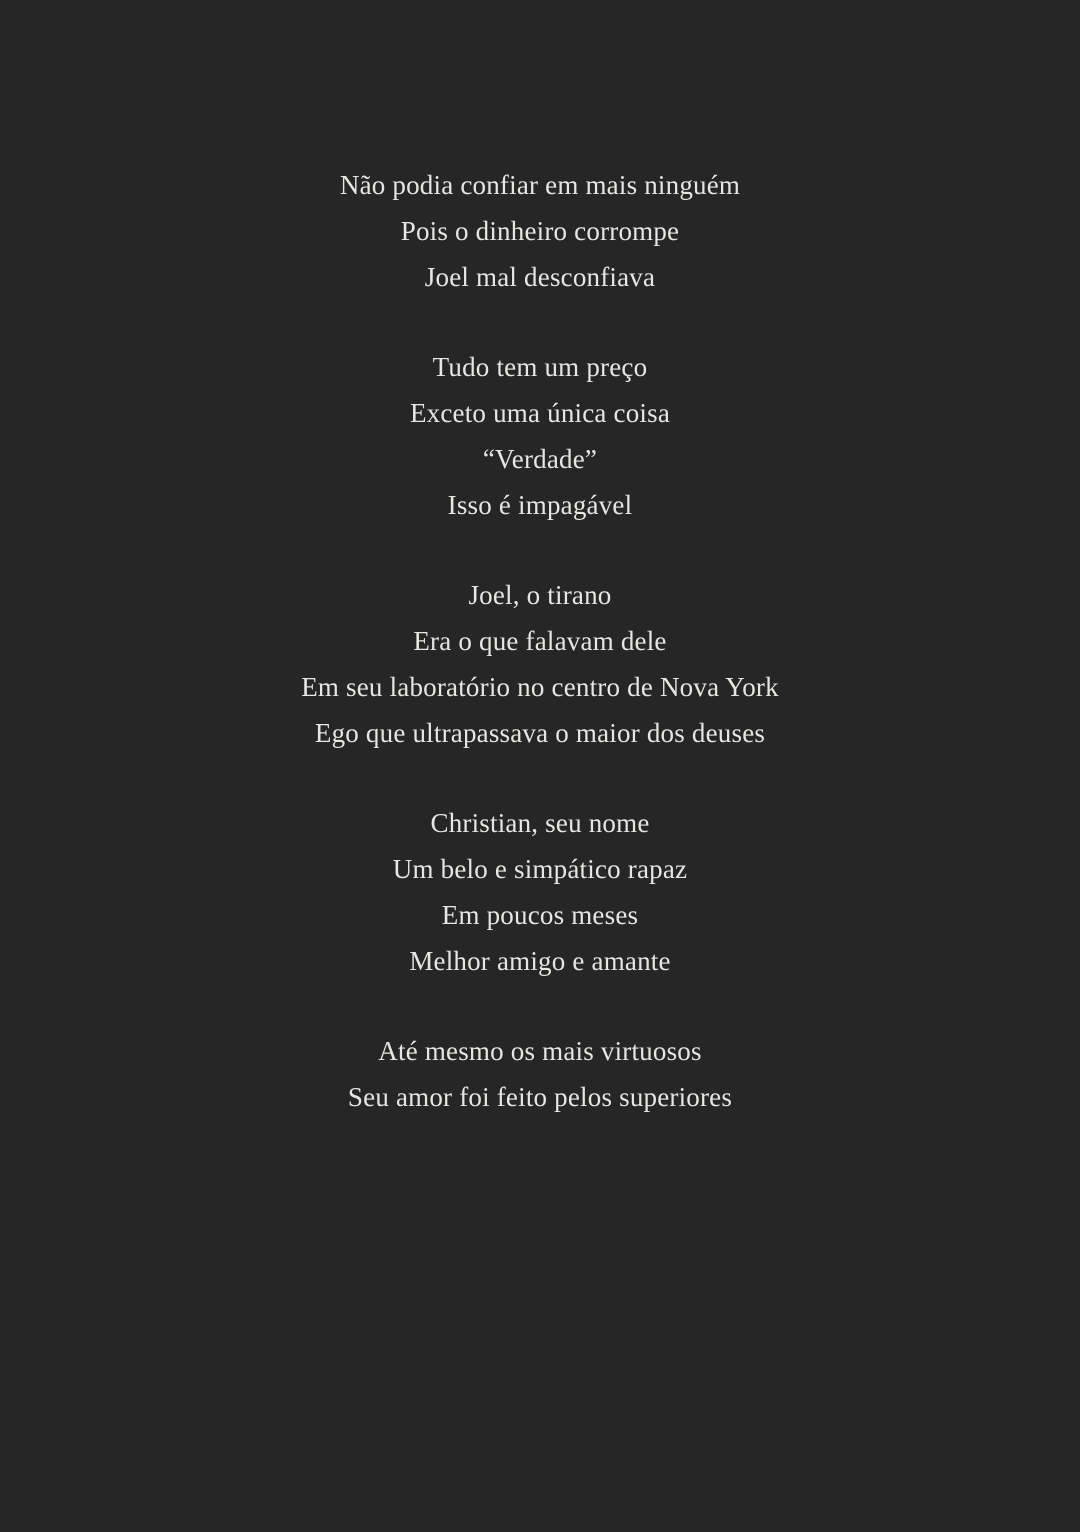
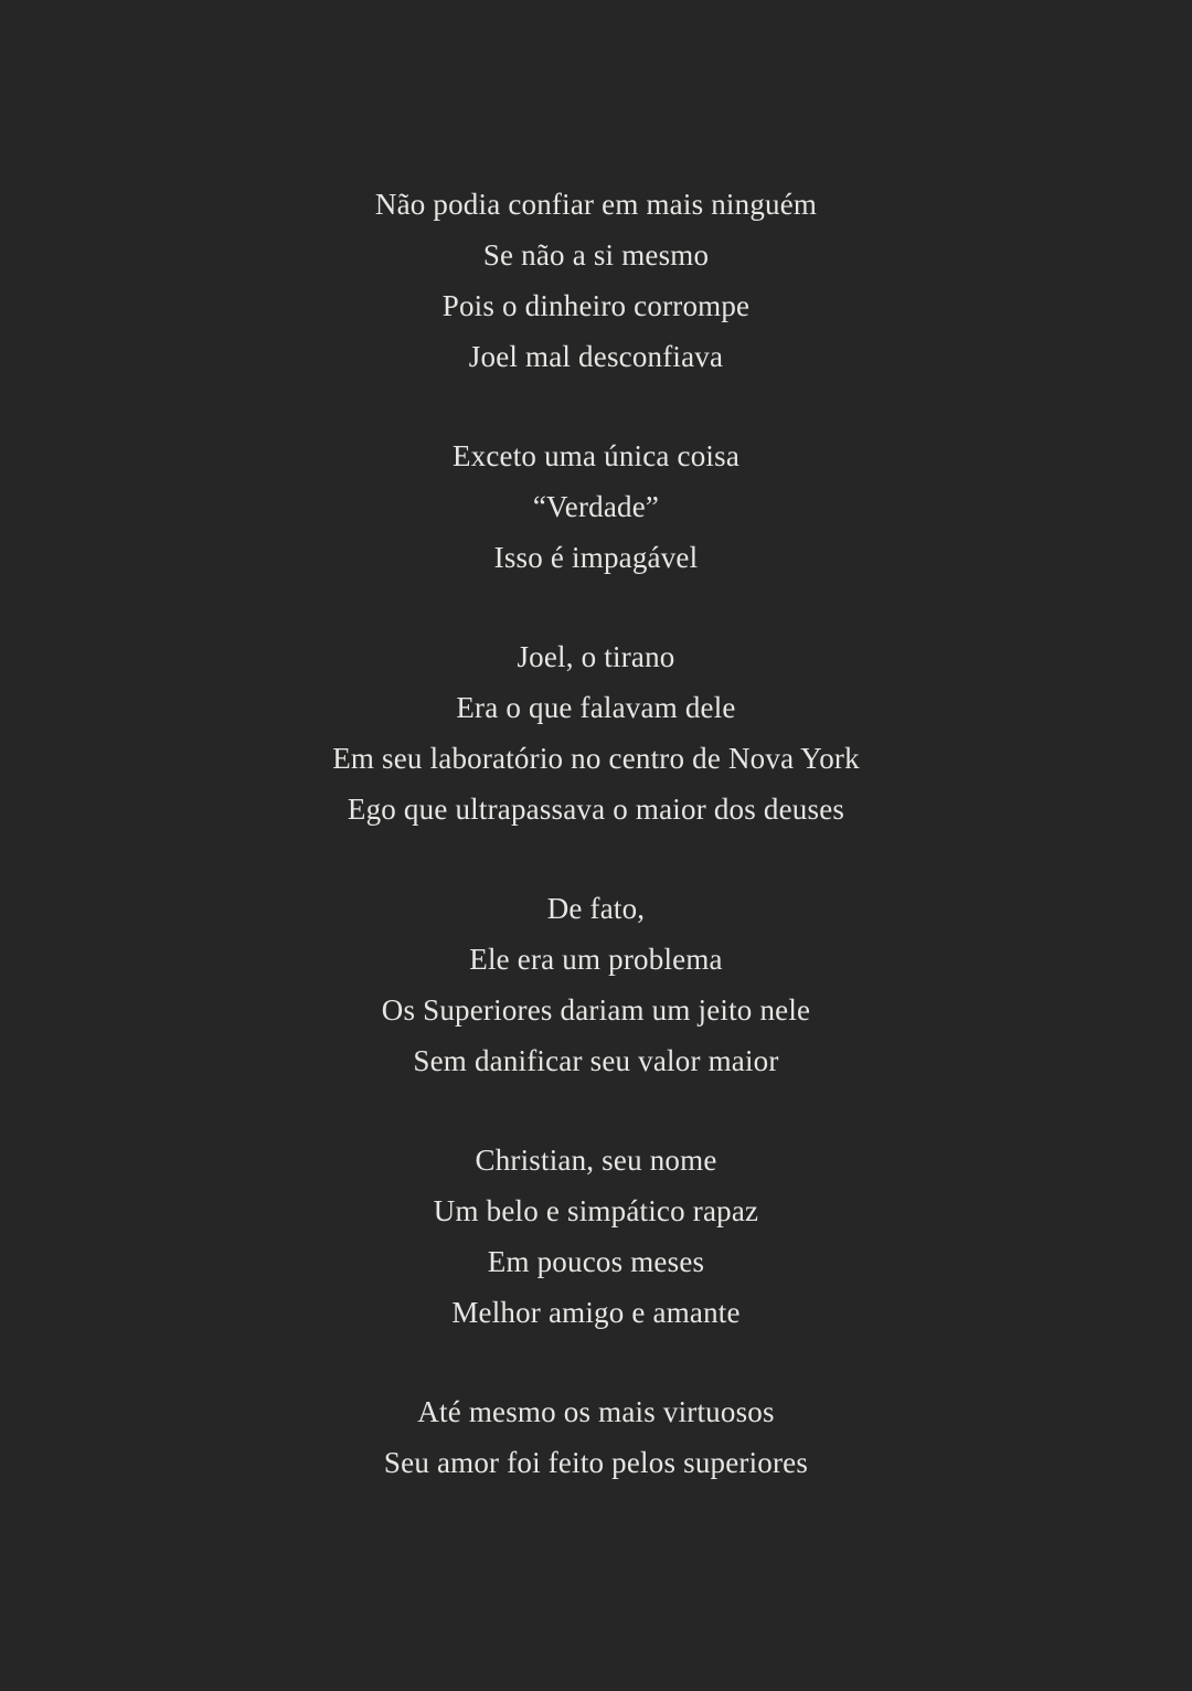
  Não podia confiar em mais ninguém
+ Se não a si mesmo
  Pois o dinheiro corrompe
  Joel mal desconfiava
- Tudo tem um preço
  Exceto uma única coisa
  “Verdade”
  Isso é impagável
  Joel, o tirano
  Era o que falavam dele
  Em seu laboratório no centro de Nova York
  Ego que ultrapassava o maior dos deuses
+ De fato,
+ Ele era um problema
+ Os Superiores dariam um jeito nele
+ Sem danificar seu valor maior
  Christian, seu nome
  Um belo e simpático rapaz
  Em poucos meses
  Melhor amigo e amante
  Até mesmo os mais virtuosos
  Seu amor foi feito pelos superiores
